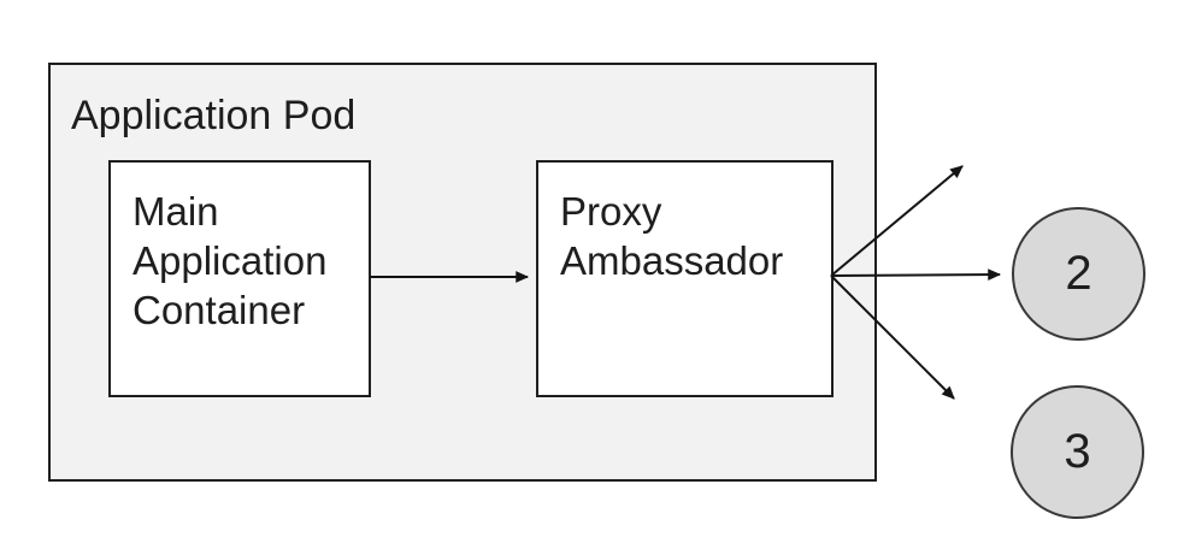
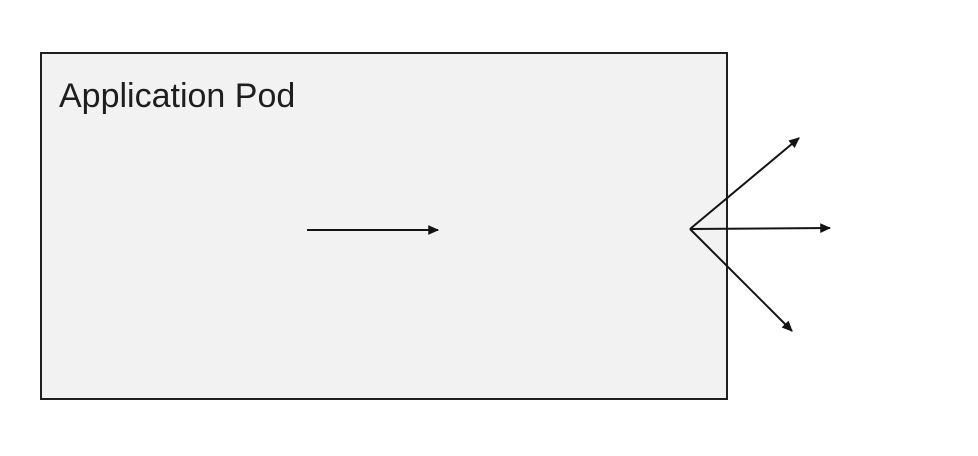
  Application Pod
- Main
- Application
- Container
- Proxy
- Ambassador
- 2
- 3
